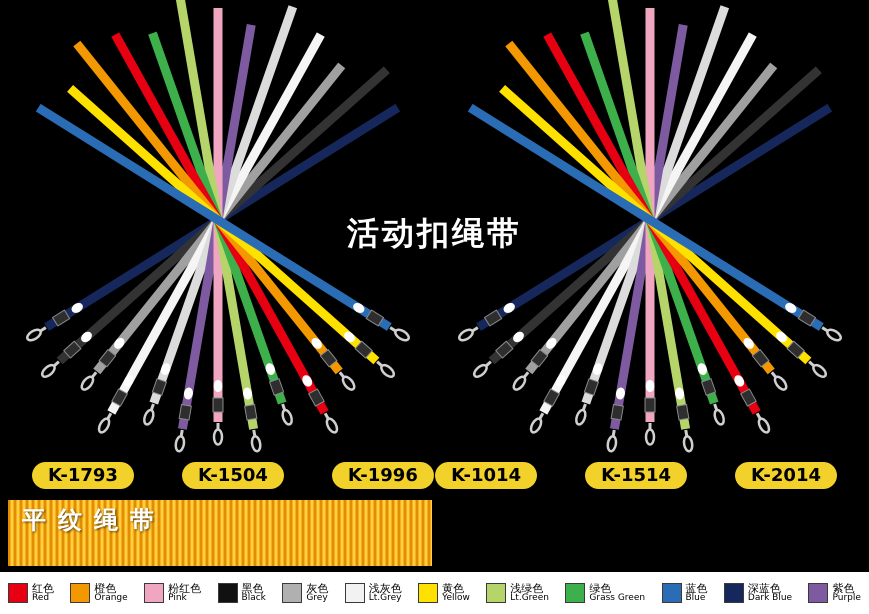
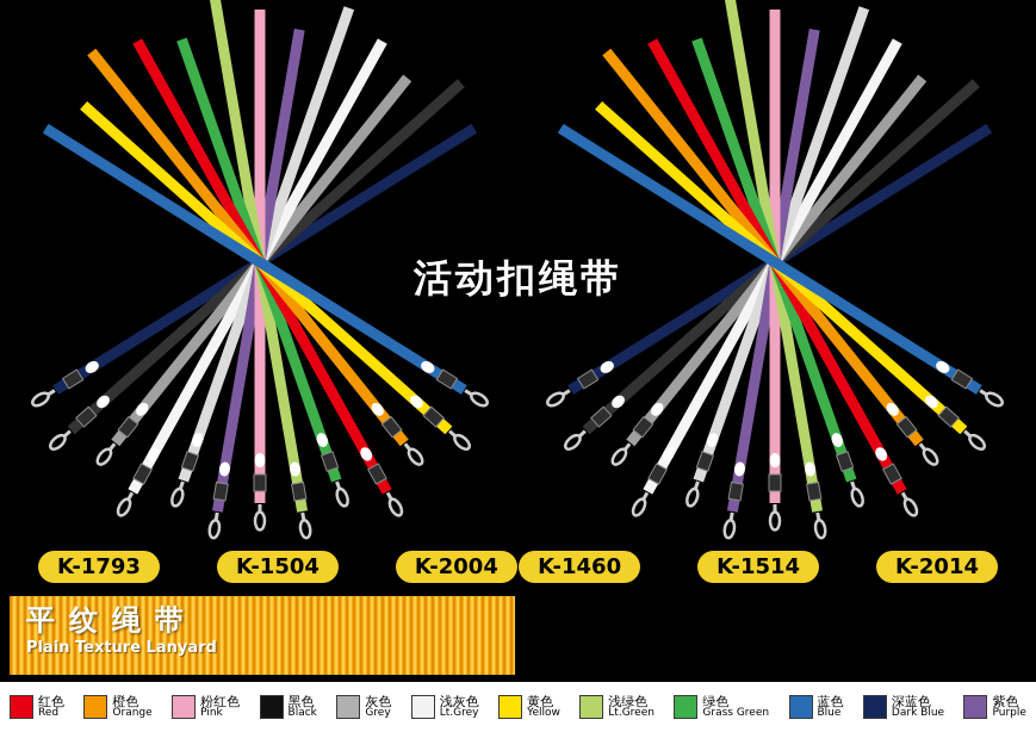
  活动扣绳带
  K-1793
  K-1504
- K-1996
+ K-2004
- K-1014
+ K-1460
  K-1514
  K-2014
  平纹绳带
+ Plain Texture Lanyard
  红色
  Red
  橙色
  Orange
  粉红色
  Pink
  黑色
  Black
  灰色
  Grey
  浅灰色
  Lt.Grey
  黄色
  Yellow
  浅绿色
  Lt.Green
  绿色
  Grass Green
  蓝色
  Blue
  深蓝色
  Dark Blue
  紫色
  Purple
